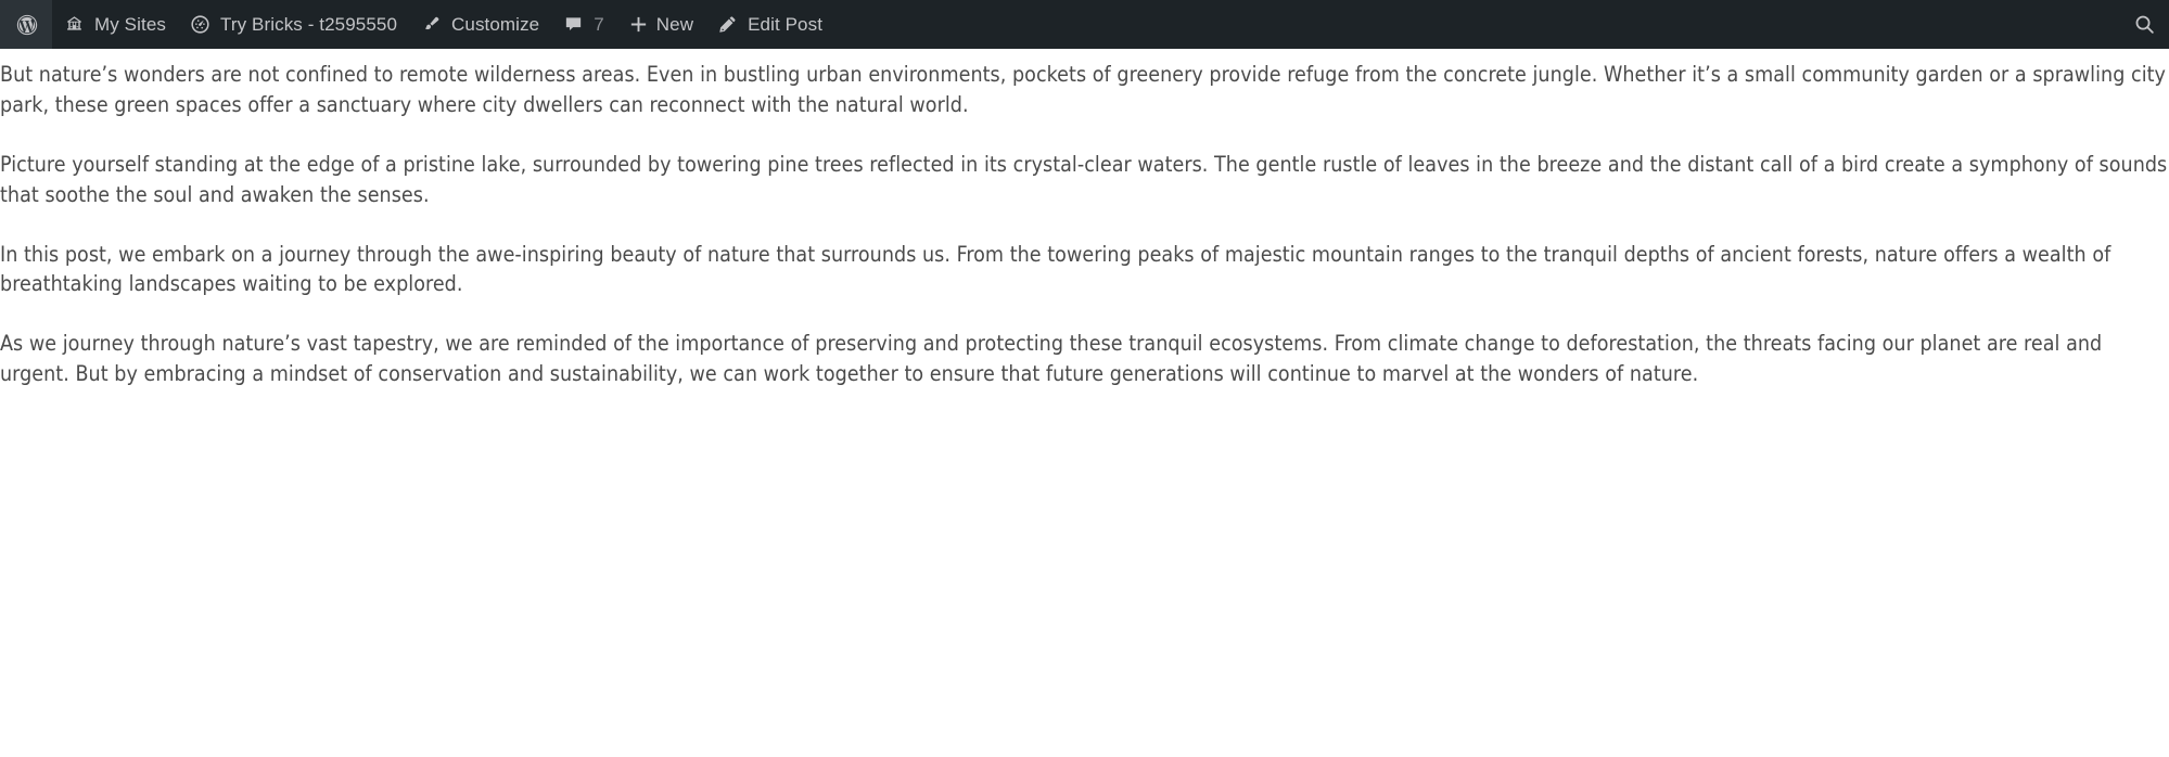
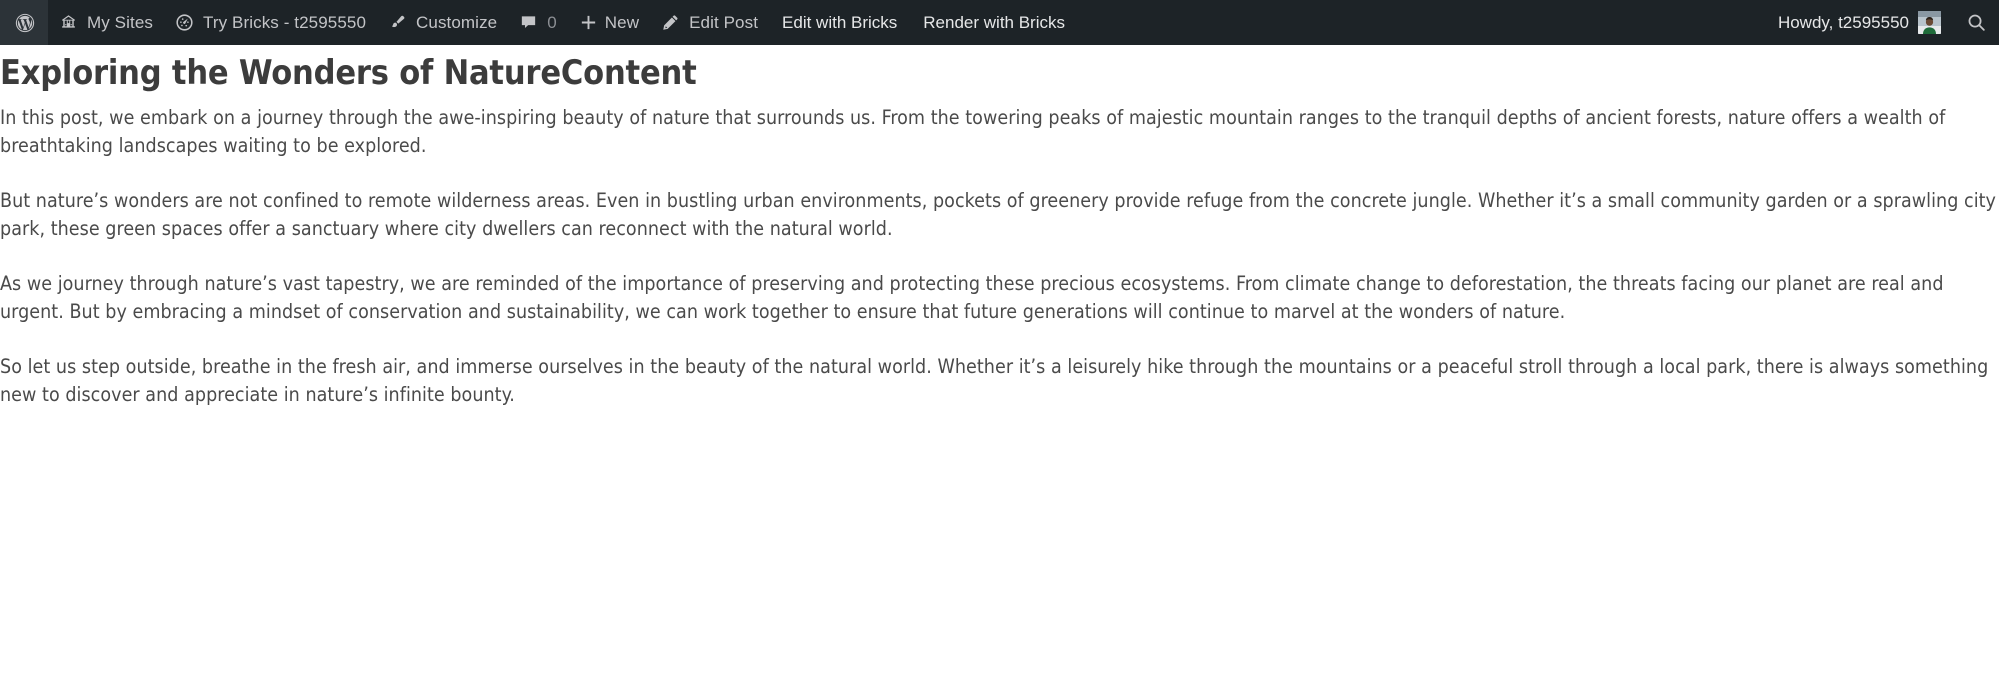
  My Sites
  Try Bricks - t2595550
  Customize
- 7
+ 0
  New
  Edit Post
+ Edit with Bricks
+ Render with Bricks
+ Howdy, t2595550
+ Exploring the Wonders of NatureContent
- But nature’s wonders are not confined to remote wilderness areas. Even in bustling urban environments, pockets of greenery provide refuge from the concrete jungle. Whether it’s a small community garden or a sprawling city park, these green spaces offer a sanctuary where city dwellers can reconnect with the natural world.
+ In this post, we embark on a journey through the awe-inspiring beauty of nature that surrounds us. From the towering peaks of majestic mountain ranges to the tranquil depths of ancient forests, nature offers a wealth of breathtaking landscapes waiting to be explored.
- Picture yourself standing at the edge of a pristine lake, surrounded by towering pine trees reflected in its crystal-clear waters. The gentle rustle of leaves in the breeze and the distant call of a bird create a symphony of sounds that soothe the soul and awaken the senses.
- In this post, we embark on a journey through the awe-inspiring beauty of nature that surrounds us. From the towering peaks of majestic mountain ranges to the tranquil depths of ancient forests, nature offers a wealth of breathtaking landscapes waiting to be explored.
+ But nature’s wonders are not confined to remote wilderness areas. Even in bustling urban environments, pockets of greenery provide refuge from the concrete jungle. Whether it’s a small community garden or a sprawling city park, these green spaces offer a sanctuary where city dwellers can reconnect with the natural world.
- As we journey through nature’s vast tapestry, we are reminded of the importance of preserving and protecting these tranquil ecosystems. From climate change to deforestation, the threats facing our planet are real and urgent. But by embracing a mindset of conservation and sustainability, we can work together to ensure that future generations will continue to marvel at the wonders of nature.
+ As we journey through nature’s vast tapestry, we are reminded of the importance of preserving and protecting these precious ecosystems. From climate change to deforestation, the threats facing our planet are real and urgent. But by embracing a mindset of conservation and sustainability, we can work together to ensure that future generations will continue to marvel at the wonders of nature.
+ So let us step outside, breathe in the fresh air, and immerse ourselves in the beauty of the natural world. Whether it’s a leisurely hike through the mountains or a peaceful stroll through a local park, there is always something new to discover and appreciate in nature’s infinite bounty.
